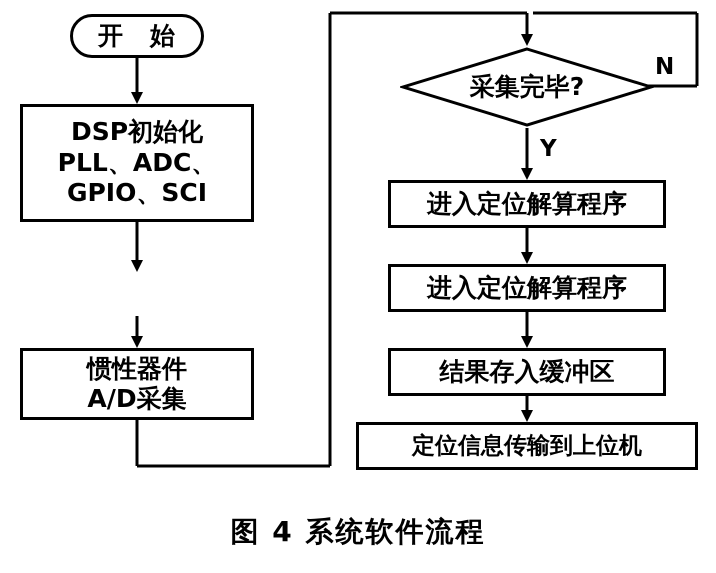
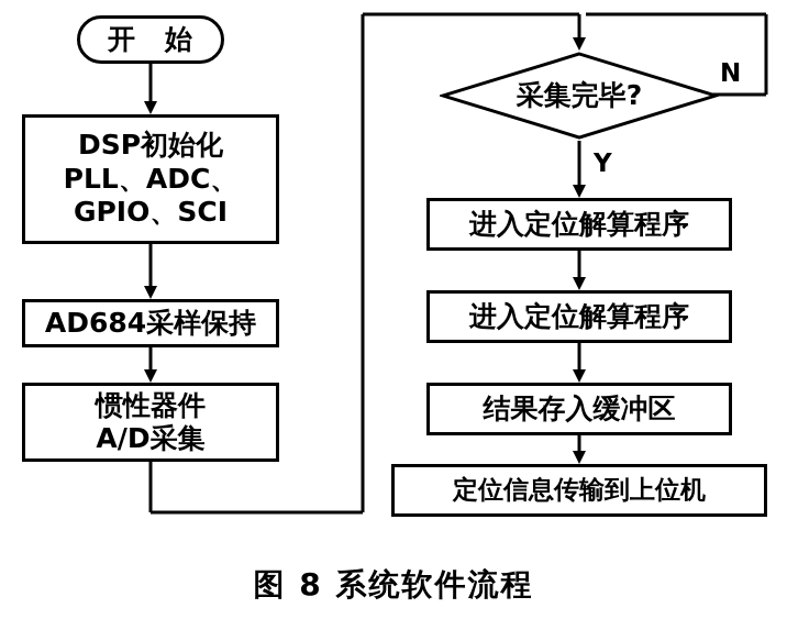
  开 始
  DSP初始化
  PLL、ADC、
  GPIO、SCI
+ AD684采样保持
  惯性器件
  A/D采集
  采集完毕?
  N
  Y
  进入定位解算程序
  进入定位解算程序
  结果存入缓冲区
  定位信息传输到上位机
- 图 4 系统软件流程
+ 图 8 系统软件流程
